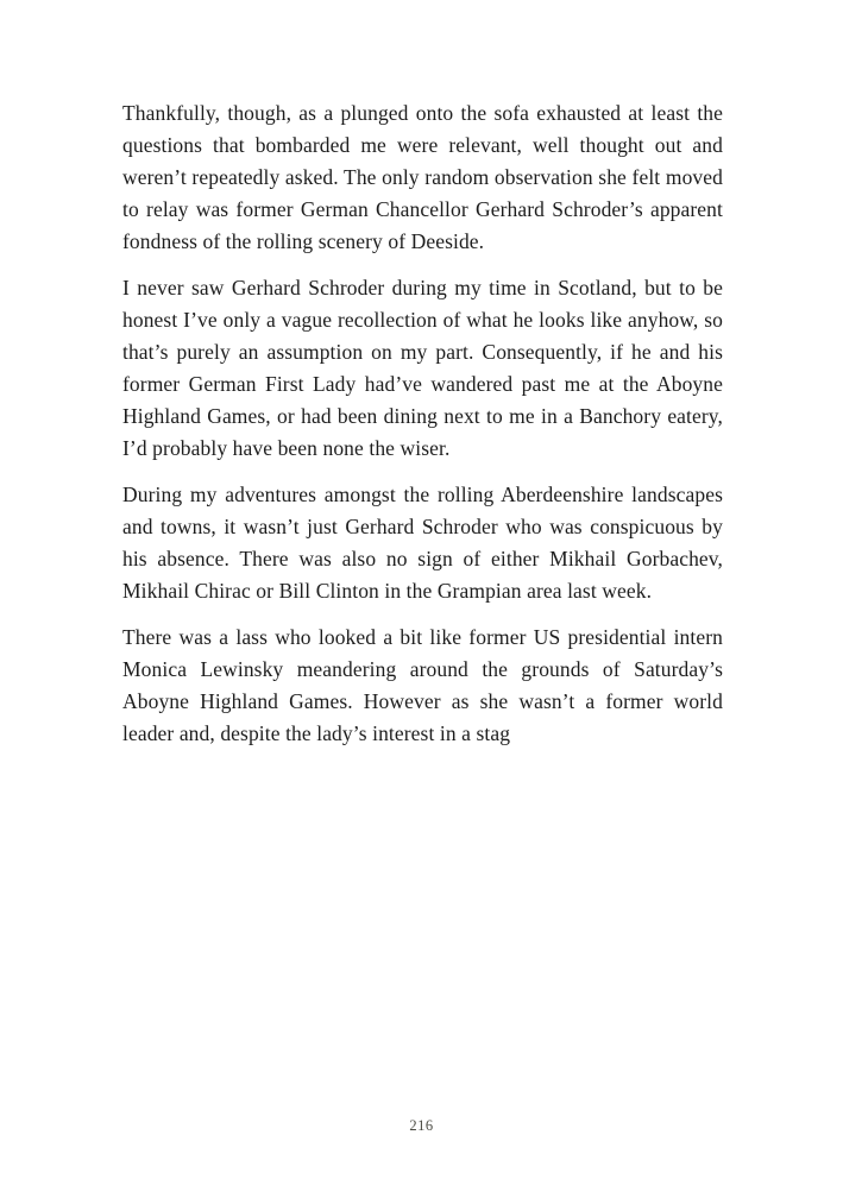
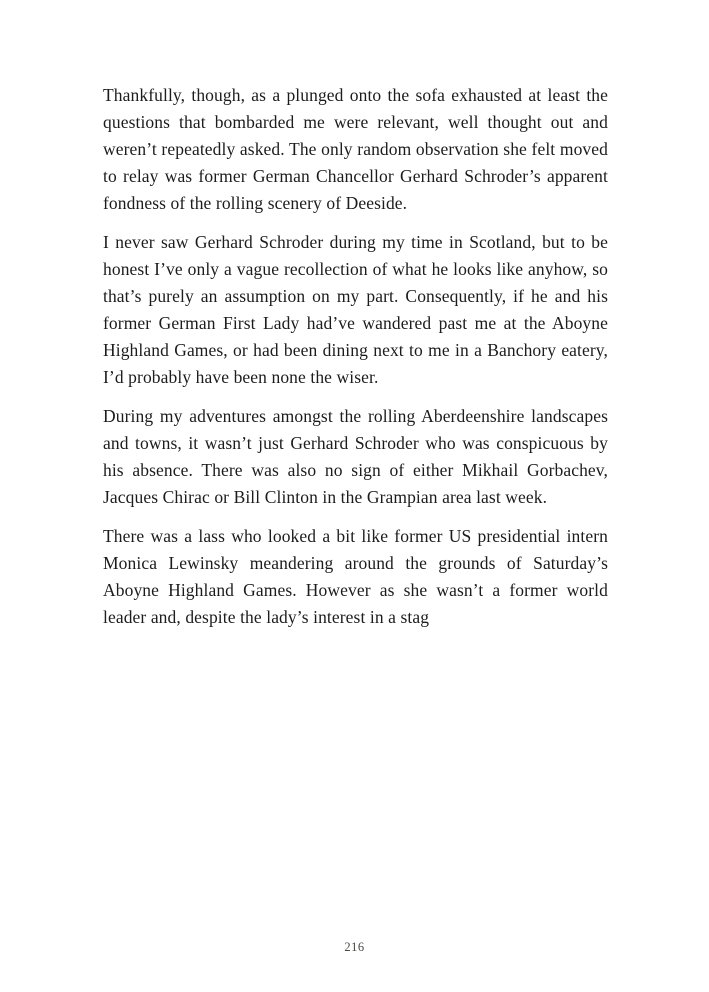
  Thankfully, though, as a plunged onto the sofa exhausted at least the questions that bombarded me were relevant, well thought out and weren’t repeatedly asked. The only random observation she felt moved to relay was former German Chancellor Gerhard Schroder’s apparent fondness of the rolling scenery of Deeside.
  I never saw Gerhard Schroder during my time in Scotland, but to be honest I’ve only a vague recollection of what he looks like anyhow, so that’s purely an assumption on my part. Consequently, if he and his former German First Lady had’ve wandered past me at the Aboyne Highland Games, or had been dining next to me in a Banchory eatery, I’d probably have been none the wiser.
- During my adventures amongst the rolling Aberdeenshire landscapes and towns, it wasn’t just Gerhard Schroder who was conspicuous by his absence. There was also no sign of either Mikhail Gorbachev, Mikhail Chirac or Bill Clinton in the Grampian area last week.
+ During my adventures amongst the rolling Aberdeenshire landscapes and towns, it wasn’t just Gerhard Schroder who was conspicuous by his absence. There was also no sign of either Mikhail Gorbachev, Jacques Chirac or Bill Clinton in the Grampian area last week.
  There was a lass who looked a bit like former US presidential intern Monica Lewinsky meandering around the grounds of Saturday’s Aboyne Highland Games. However as she wasn’t a former world leader and, despite the lady’s interest in a stag
  216
